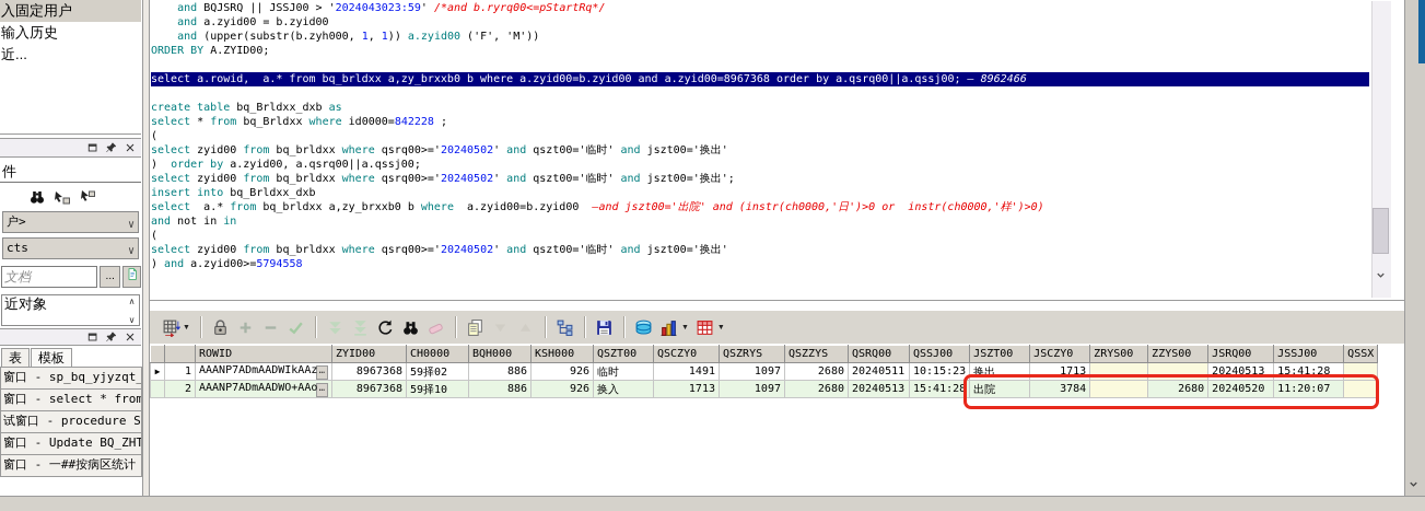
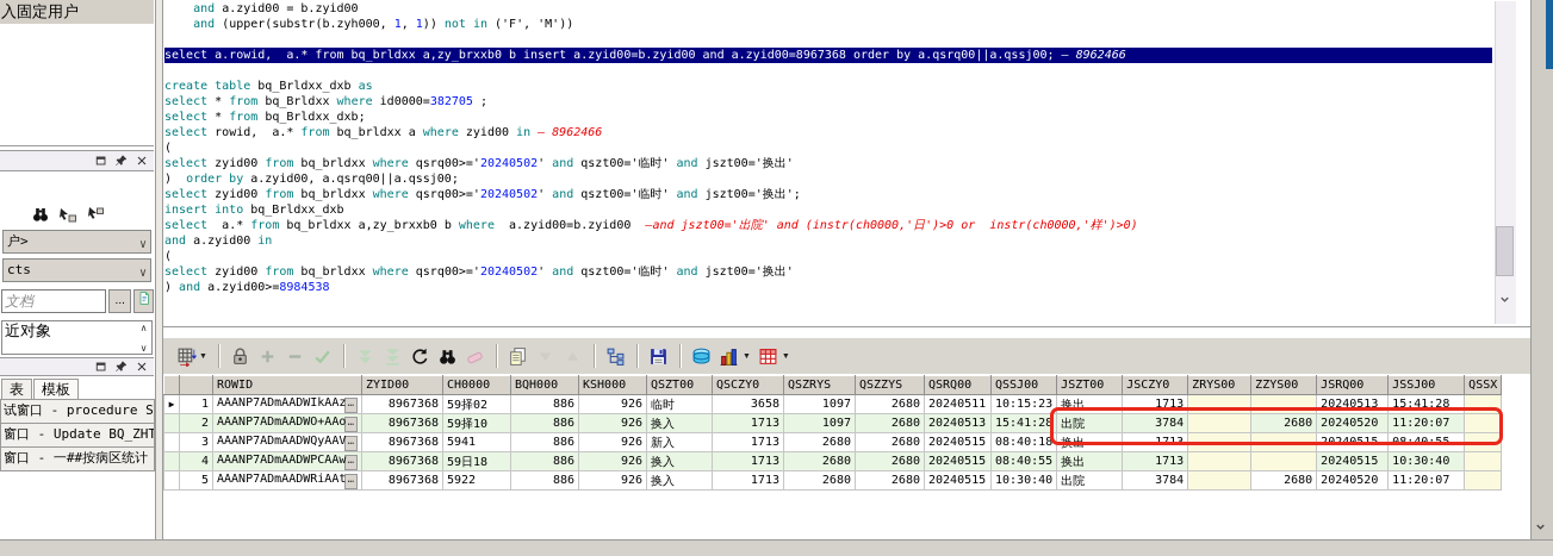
  入固定用户
- 输入历史
- 近...
- 件
  户>
  ∨
  cts
  ∨
  文档
  ...
  近对象
  ∧
  ∨
  表
  模板
- 窗口 - sp_bq_yjyzqt_
- 窗口 - select * from
  试窗口 - procedure S
  窗口 - Update BQ_ZHT
  窗口 - 一##按病区统计
- and BQJSRQ || JSSJ00 > '2024043023:59' /*and b.ryrq00<=pStartRq*/
  and a.zyid00 = b.zyid00
- and (upper(substr(b.zyh000, 1, 1)) a.zyid00 ('F', 'M'))
+ and (upper(substr(b.zyh000, 1, 1)) not in ('F', 'M'))
- ORDER BY A.ZYID00;
- select a.rowid, a.* from bq_brldxx a,zy_brxxb0 b where a.zyid00=b.zyid00 and a.zyid00=8967368 order by a.qsrq00||a.qssj00; — 8962466
+ select a.rowid, a.* from bq_brldxx a,zy_brxxb0 b insert a.zyid00=b.zyid00 and a.zyid00=8967368 order by a.qsrq00||a.qssj00; — 8962466
  create table bq_Brldxx_dxb as
- select * from bq_Brldxx where id0000=842228 ;
+ select * from bq_Brldxx where id0000=382705 ;
+ select * from bq_Brldxx_dxb;
+ select rowid, a.* from bq_brldxx a where zyid00 in — 8962466
  (
  select zyid00 from bq_brldxx where qsrq00>='20240502' and qszt00='临时' and jszt00='换出'
  ) order by a.zyid00, a.qsrq00||a.qssj00;
  select zyid00 from bq_brldxx where qsrq00>='20240502' and qszt00='临时' and jszt00='换出';
  insert into bq_Brldxx_dxb
  select a.* from bq_brldxx a,zy_brxxb0 b where a.zyid00=b.zyid00 —and jszt00='出院' and (instr(ch0000,'日')>0 or instr(ch0000,'样')>0)
- and not in in
+ and a.zyid00 in
  (
  select zyid00 from bq_brldxx where qsrq00>='20240502' and qszt00='临时' and jszt00='换出'
- ) and a.zyid00>=5794558
+ ) and a.zyid00>=8984538
  		ROWID	ZYID00	CH0000	BQH000	KSH000	QSZT00	QSCZY0	QSZRYS	QSZZYS	QSRQ00	QSSJ00	JSZT00	JSCZY0	ZRYS00	ZZYS00	JSRQ00	JSSJ00	QSSX
- ▶	1	…AAANP7ADmAADWIkAAz	8967368	59择02	886	926	临时	1491	1097	2680	20240511	10:15:23	换出	1713			20240513	15:41:28
+ ▶	1	…AAANP7ADmAADWIkAAz	8967368	59择02	886	926	临时	3658	1097	2680	20240511	10:15:23	换出	1713			20240513	15:41:28
  	2	…AAANP7ADmAADWO+AAo	8967368	59择10	886	926	换入	1713	1097	2680	20240513	15:41:28	出院	3784		2680	20240520	11:20:07
+ 	3	…AAANP7ADmAADWQyAAV	8967368	5941	886	926	新入	1713	2680	2680	20240515	08:40:18	换出	1713			20240515	08:40:55
+ 	4	…AAANP7ADmAADWPCAAw	8967368	59日18	886	926	换入	1713	2680	2680	20240515	08:40:55	换出	1713			20240515	10:30:40
+ 	5	…AAANP7ADmAADWRiAAt	8967368	5922	886	926	换入	1713	2680	2680	20240515	10:30:40	出院	3784		2680	20240520	11:20:07
